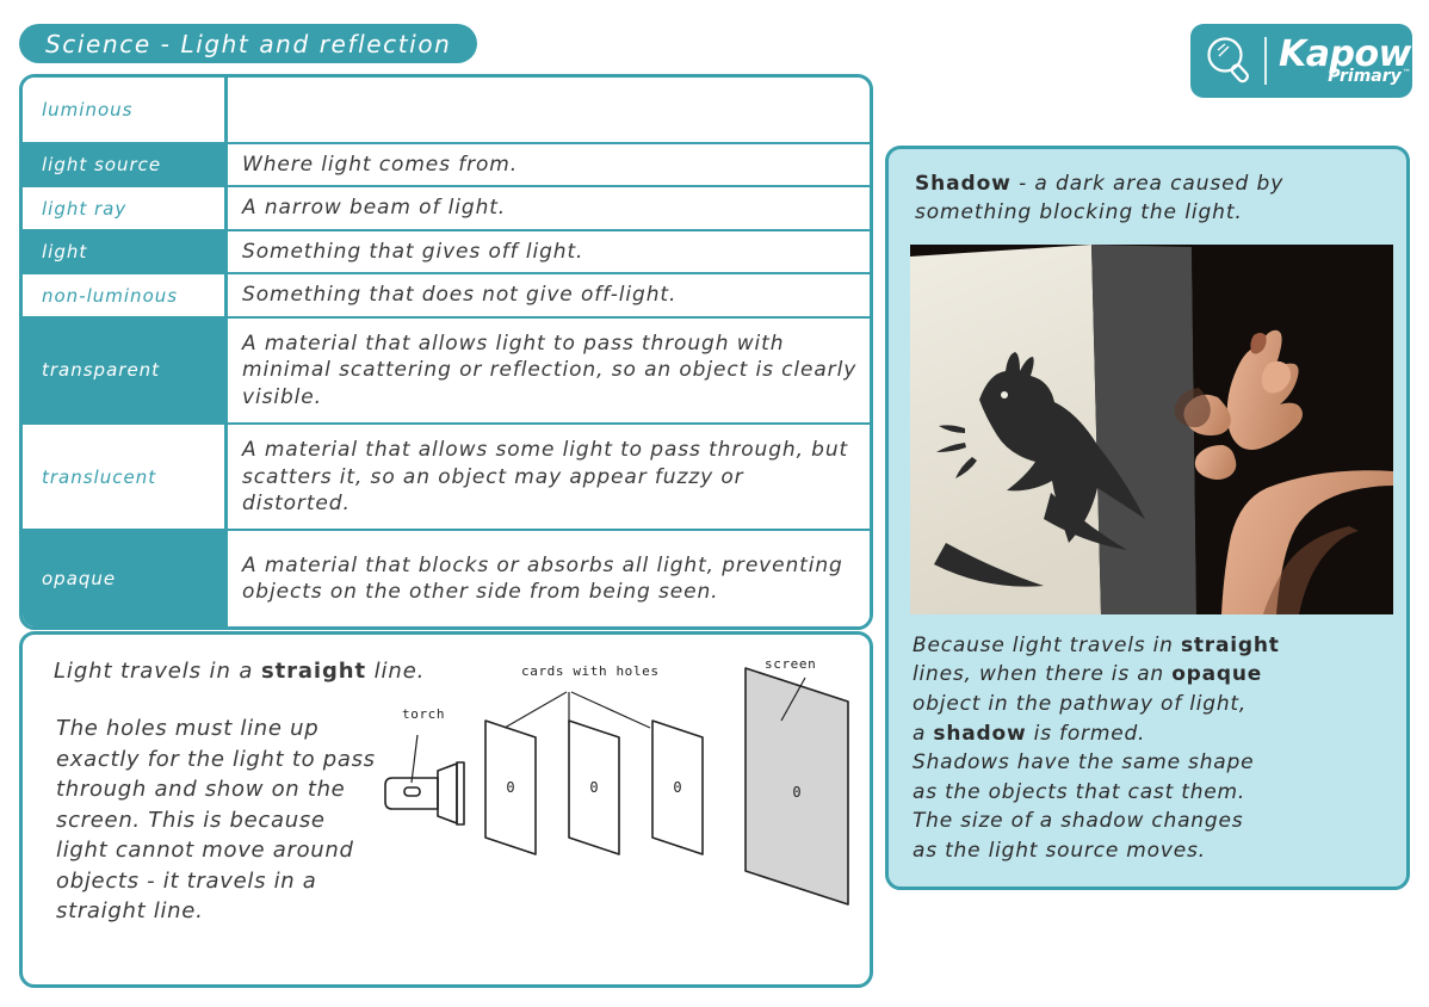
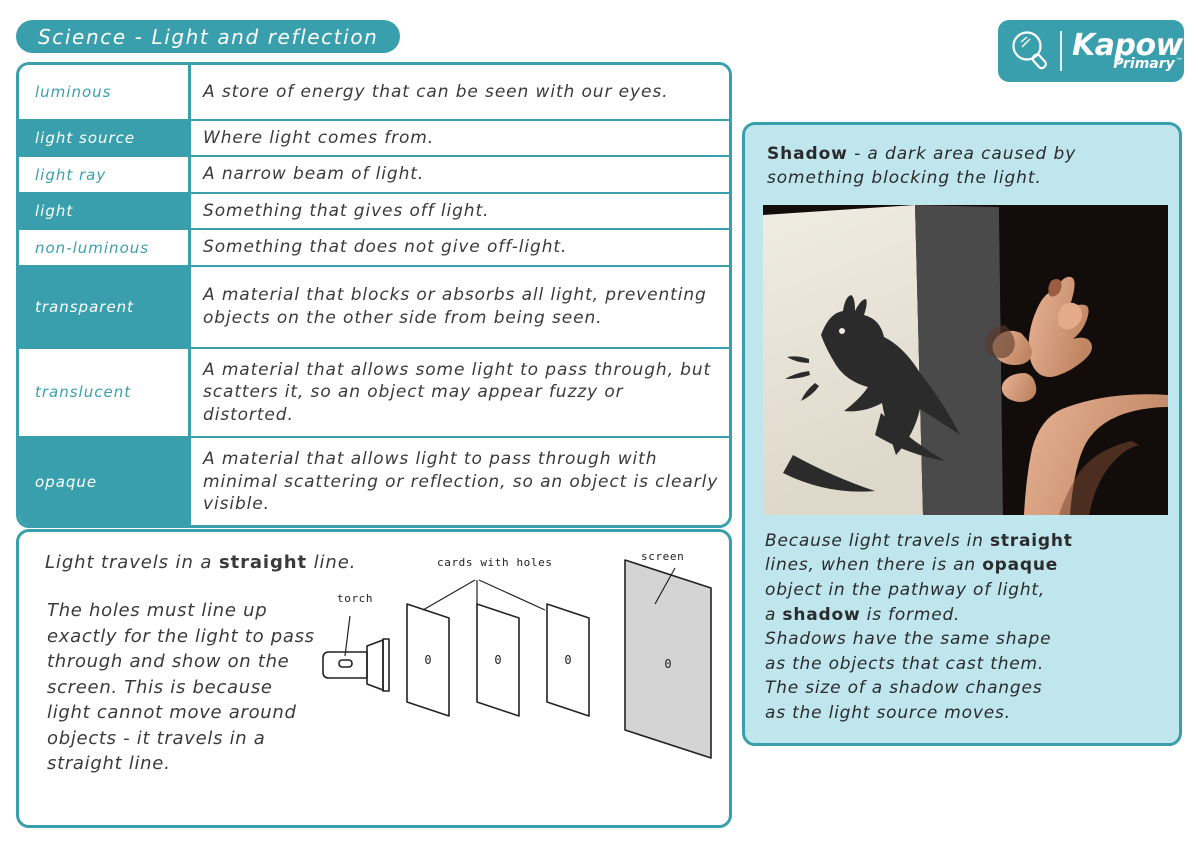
  Science - Light and reflection
  Kapow
  Primary
  ™
  luminous
+ A store of energy that can be seen with our eyes.
  light source
  Where light comes from.
  light ray
  A narrow beam of light.
  light
  Something that gives off light.
  non-luminous
  Something that does not give off-light.
  transparent
- A material that allows light to pass through with minimal scattering or reflection, so an object is clearly visible.
+ A material that blocks or absorbs all light, preventing objects on the other side from being seen.
  translucent
  A material that allows some light to pass through, but scatters it, so an object may appear fuzzy or distorted.
  opaque
- A material that blocks or absorbs all light, preventing objects on the other side from being seen.
+ A material that allows light to pass through with minimal scattering or reflection, so an object is clearly visible.
  Light travels in a straight line.
  The holes must line up exactly for the light to pass through and show on the screen. This is because light cannot move around objects - it travels in a straight line.
  0
  0
  0
  0
  torch
  cards with holes
  screen
  Shadow - a dark area caused by something blocking the light.
  Because light travels in straight
  lines, when there is an opaque
  object in the pathway of light,
  a shadow is formed.
  Shadows have the same shape
  as the objects that cast them.
  The size of a shadow changes
  as the light source moves.
